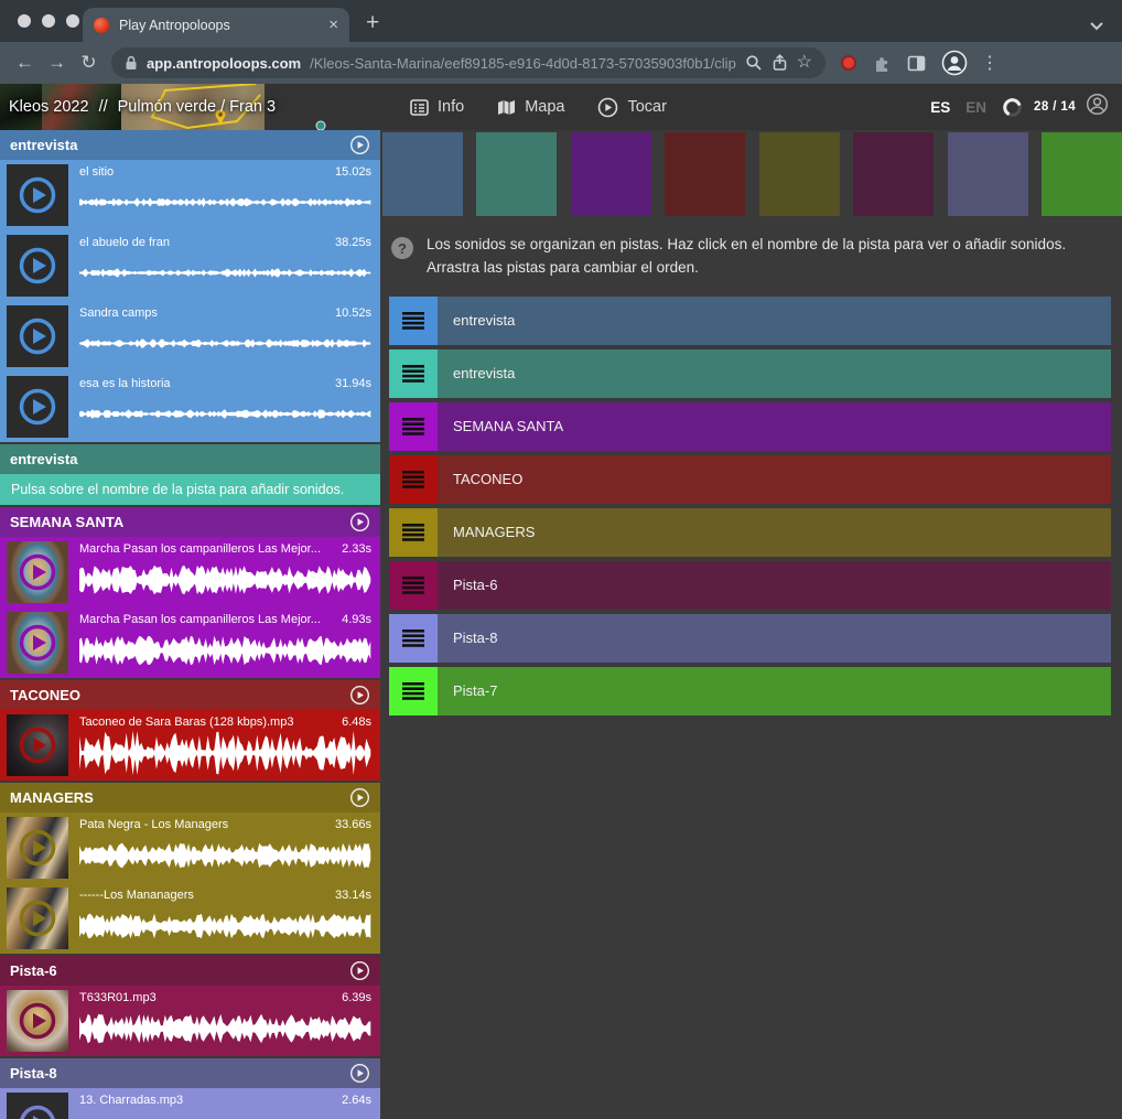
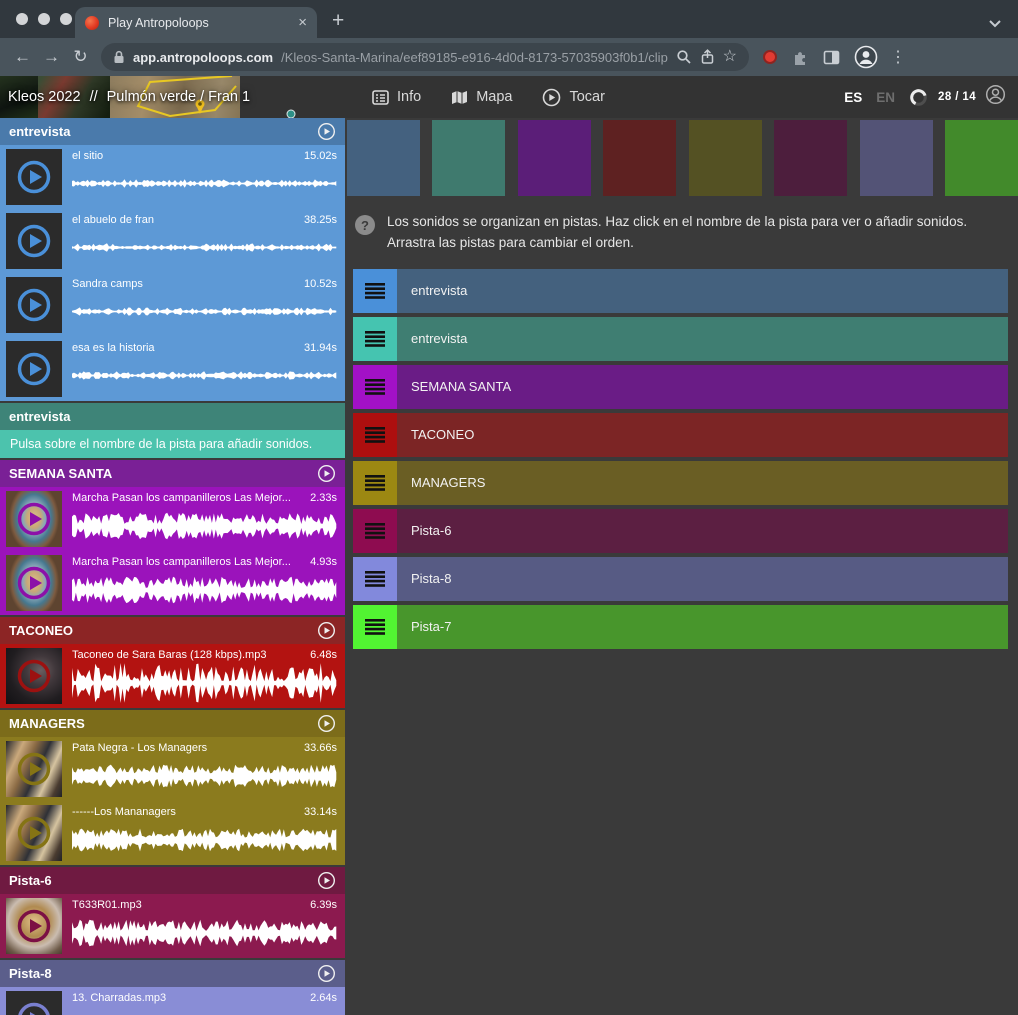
  Play Antropoloops
  ×
  +
  ←
  →
  ↻
  app.antropoloops.com
  /Kleos-Santa-Marina/eef89185-e916-4d0d-8173-57035903f0b1/clip
  ☆
  ⋮
  Kleos 2022
  //
- Pulmón verde / Fran 3
+ Pulmón verde / Fran 1
  Info
  Mapa
  Tocar
  ES
  EN
  28 / 14
  entrevista
  el sitio
  15.02s
  el abuelo de fran
  38.25s
  Sandra camps
  10.52s
  esa es la historia
  31.94s
  entrevista
  Pulsa sobre el nombre de la pista para añadir sonidos.
  SEMANA SANTA
  Marcha Pasan los campanilleros Las Mejor...
  2.33s
  Marcha Pasan los campanilleros Las Mejor...
  4.93s
  TACONEO
  Taconeo de Sara Baras (128 kbps).mp3
  6.48s
  MANAGERS
  Pata Negra - Los Managers
  33.66s
  ------Los Mananagers
  33.14s
  Pista-6
  T633R01.mp3
  6.39s
  Pista-8
  13. Charradas.mp3
  2.64s
  ?
  Los sonidos se organizan en pistas. Haz click en el nombre de la pista para ver o añadir sonidos. Arrastra las pistas para cambiar el orden.
  entrevista
  entrevista
  SEMANA SANTA
  TACONEO
  MANAGERS
  Pista-6
  Pista-8
  Pista-7
